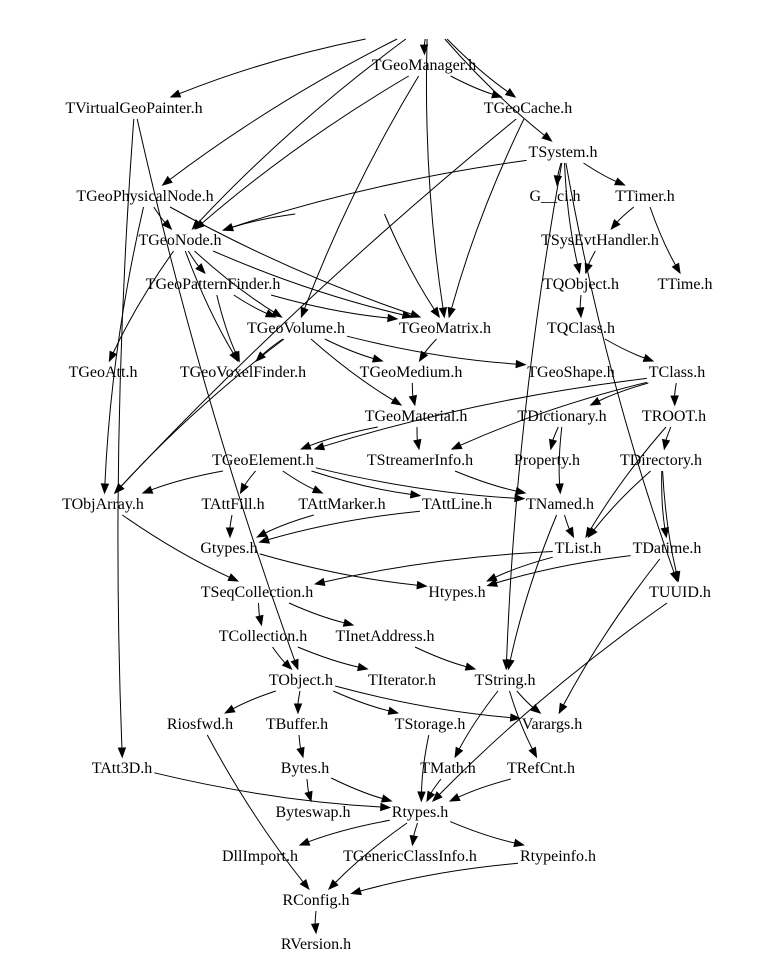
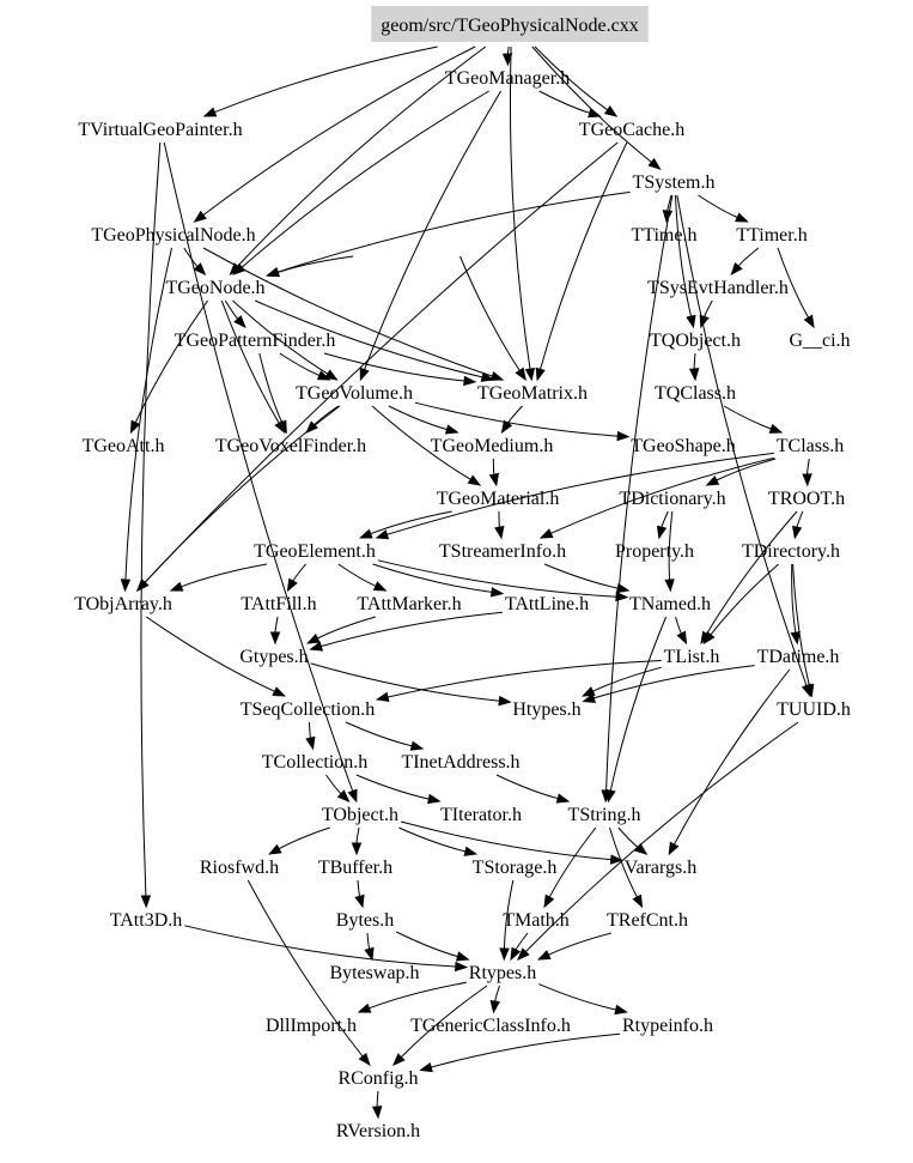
+ geom/src/TGeoPhysicalNode.cxx
  TGeoManager.h
  TVirtualGeoPainter.h
  TGeoCache.h
  TSystem.h
  TGeoPhysicalNode.h
- G__ci.h
+ TTime.h
  TTimer.h
  TGeoNode.h
  TSysEvtHandler.h
  TGeoPatternFinder.h
  TQObject.h
- TTime.h
+ G__ci.h
  TGeoVolume.h
  TGeoMatrix.h
  TQClass.h
  TGeoAtt.h
  TGeoVoxelFinder.h
  TGeoMedium.h
  TGeoShape.h
  TClass.h
  TGeoMaterial.h
  TDictionary.h
  TROOT.h
  TGeoElement.h
  TStreamerInfo.h
  Property.h
  TDirectory.h
  TObjArray.h
  TAttFill.h
  TAttMarker.h
  TAttLine.h
  TNamed.h
  Gtypes.h
  TList.h
  TDatime.h
  TSeqCollection.h
  Htypes.h
  TUUID.h
  TCollection.h
  TInetAddress.h
  TObject.h
  TIterator.h
  TString.h
  Riosfwd.h
  TBuffer.h
  TStorage.h
  Varargs.h
  TAtt3D.h
  Bytes.h
  TMath.h
  TRefCnt.h
  Byteswap.h
  Rtypes.h
  DllImport.h
  TGenericClassInfo.h
  Rtypeinfo.h
  RConfig.h
  RVersion.h
